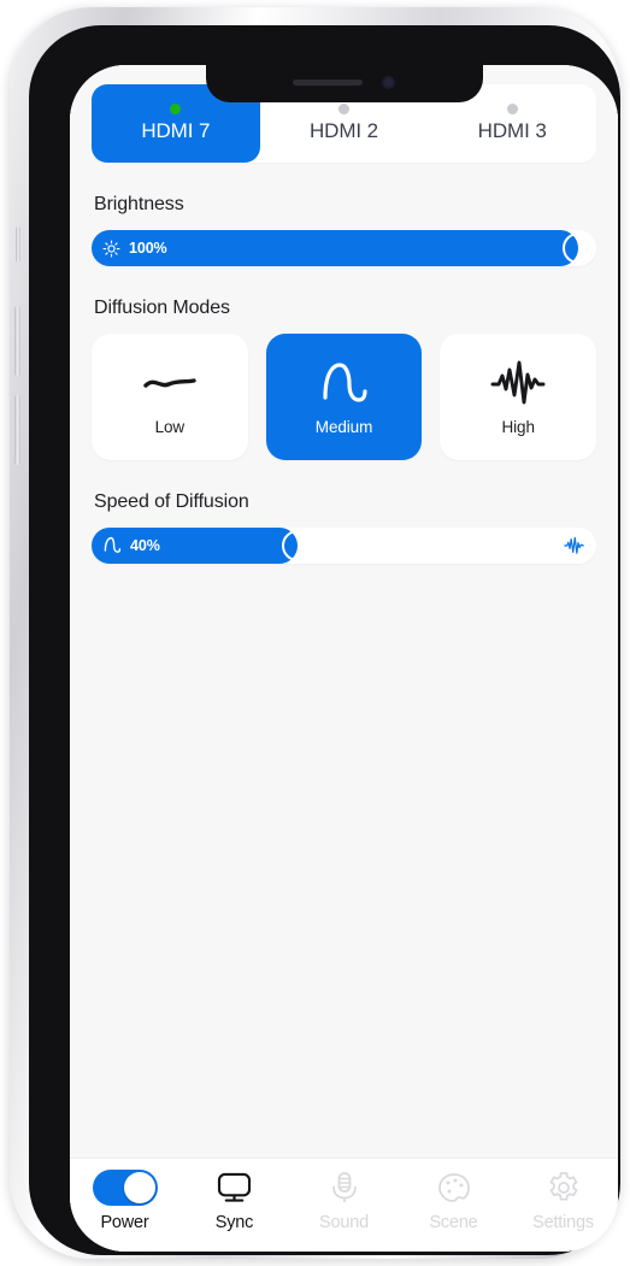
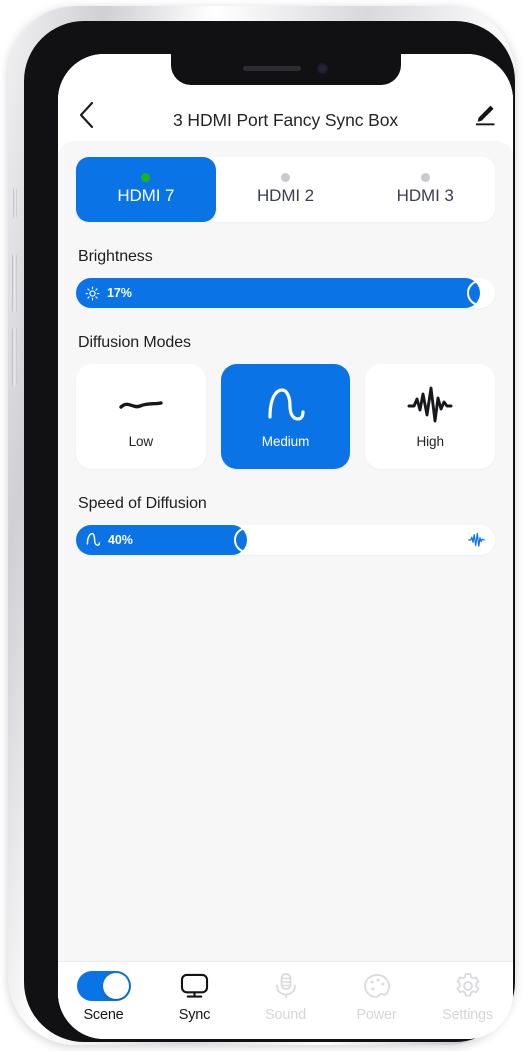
+ 3 HDMI Port Fancy Sync Box
  HDMI 7
  HDMI 2
  HDMI 3
  Brightness
- 100%
+ 17%
  Diffusion Modes
  Low
  Medium
  High
  Speed of Diffusion
  40%
- Power
+ Scene
  Sync
  Sound
- Scene
+ Power
  Settings
